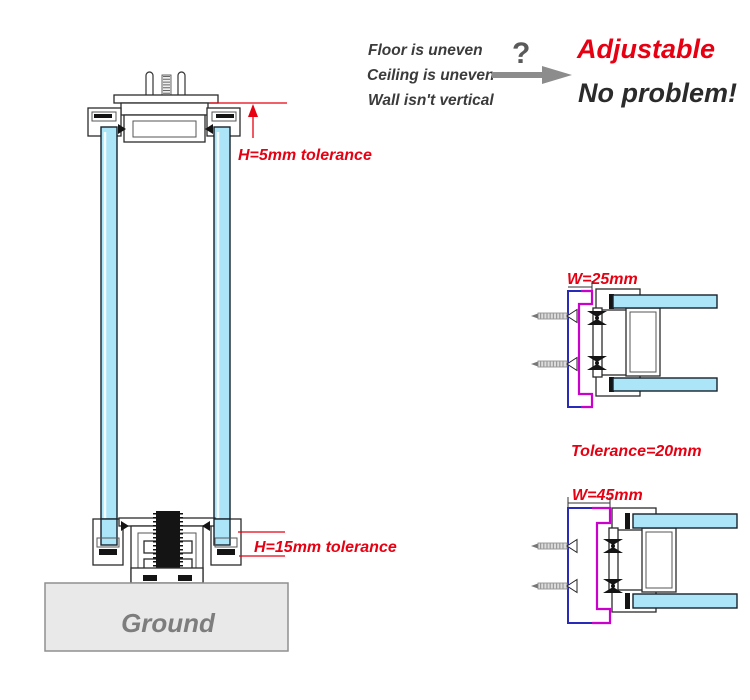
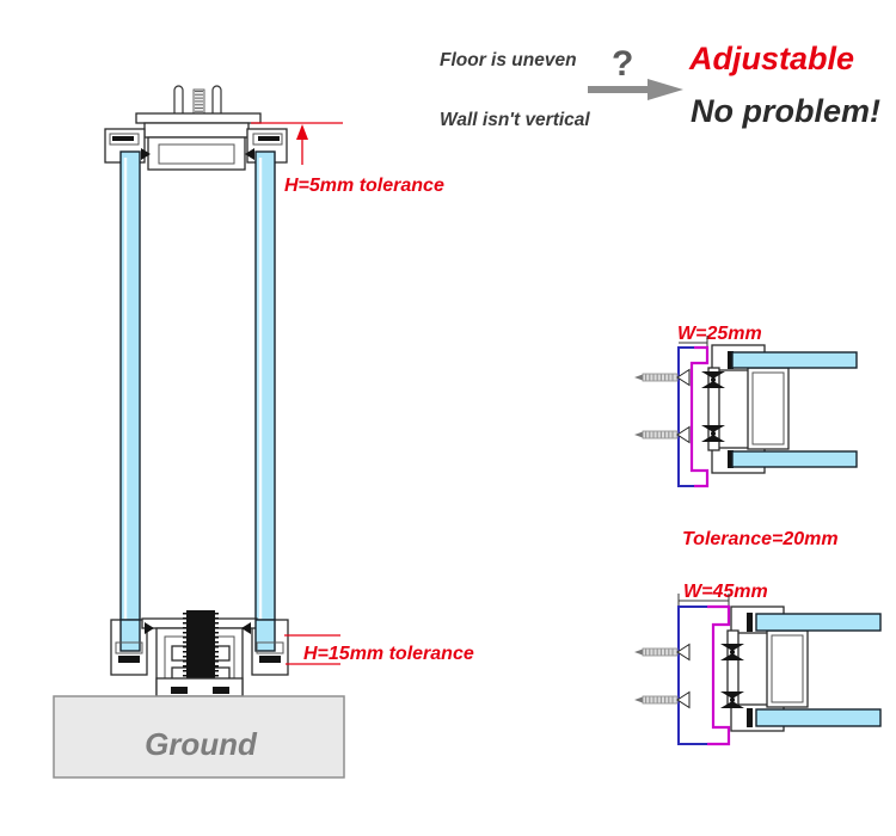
  H=5mm tolerance
  H=15mm tolerance
  Ground
  Floor is uneven
- Ceiling is uneven
  Wall isn't vertical
  ?
  Adjustable
  No problem!
  W=25mm
  Tolerance=20mm
  W=45mm
